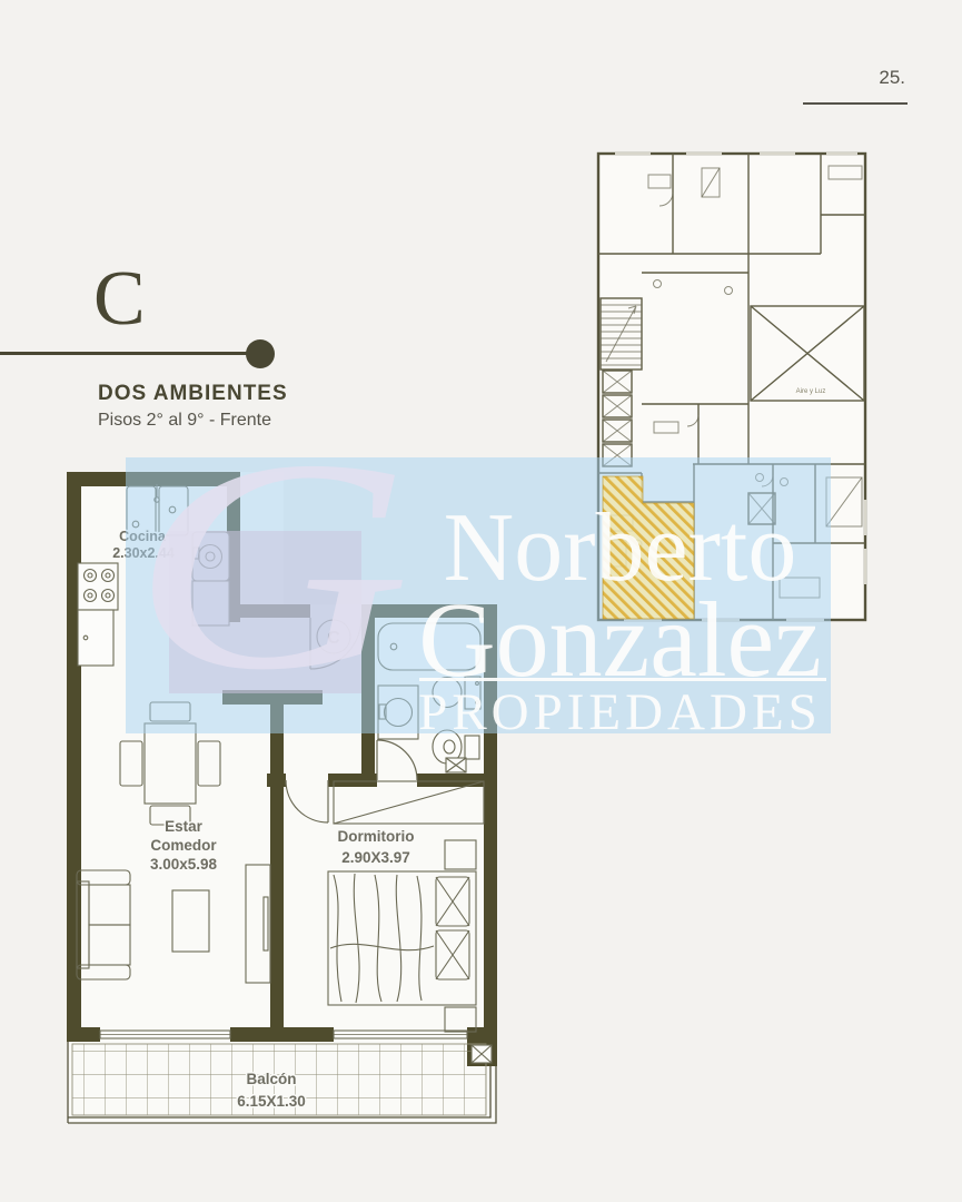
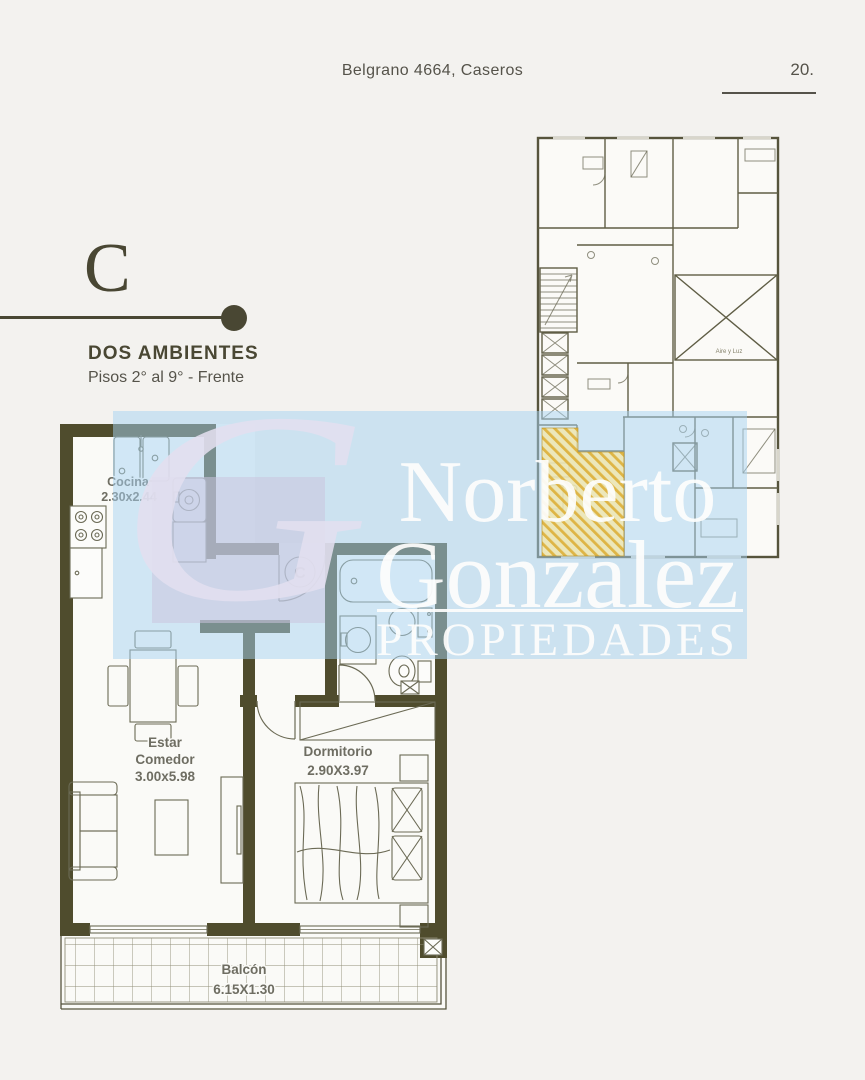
+ Belgrano 4664, Caseros
- 25.
+ 20.
  C
  DOS AMBIENTES
  Pisos 2° al 9° - Frente
  C
  Cocina
  2.30x2.44
  Estar
  Comedor
  3.00x5.98
  Dormitorio
  2.90X3.97
  Balcón
  6.15X1.30
  G
  Norberto
  Gonzalez
  PROPIEDADES
